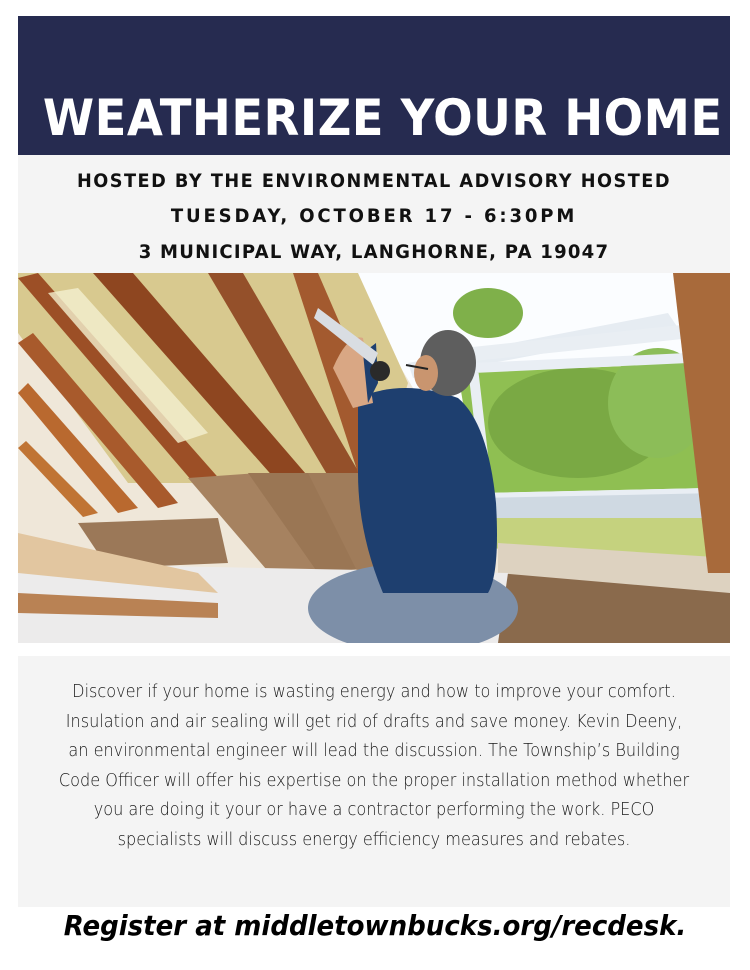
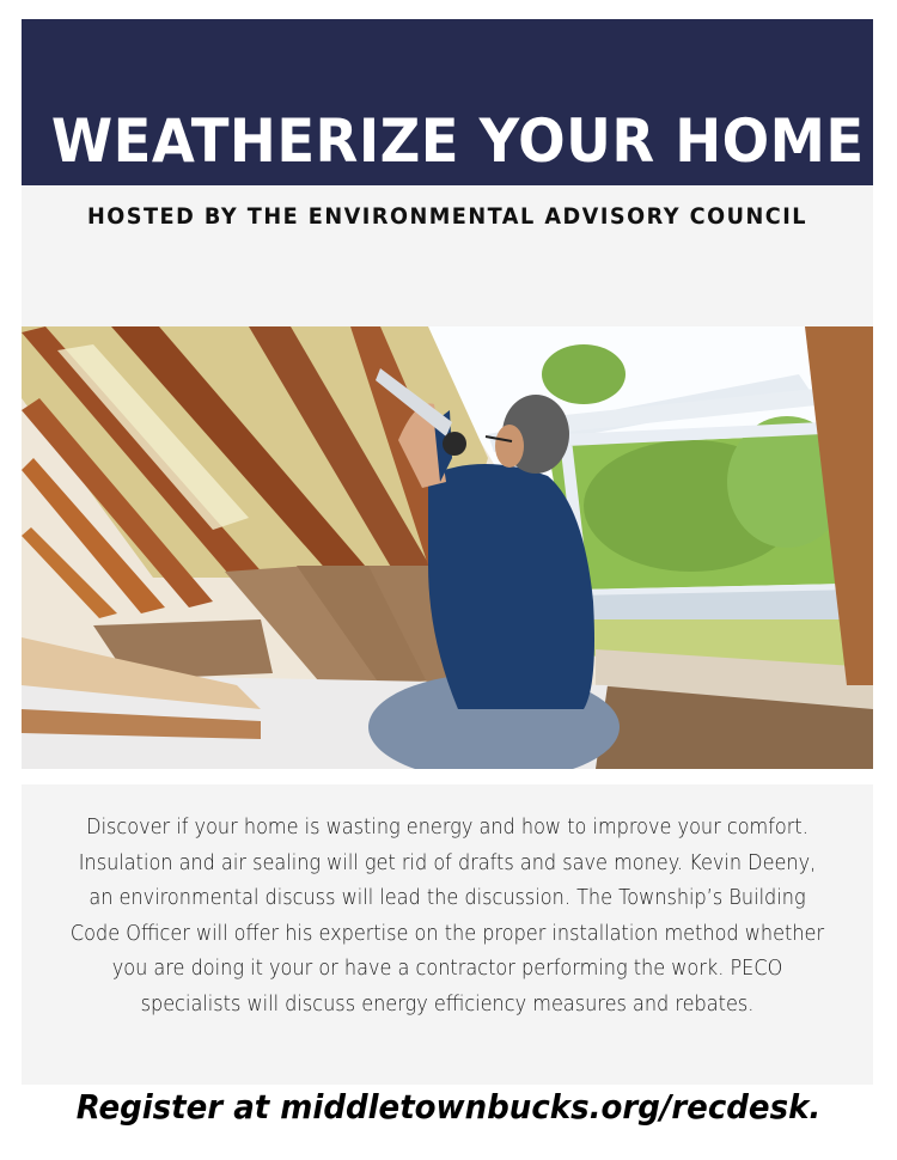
  WEATHERIZE YOUR HOME
- HOSTED BY THE ENVIRONMENTAL ADVISORY HOSTED
+ HOSTED BY THE ENVIRONMENTAL ADVISORY COUNCIL
- TUESDAY, OCTOBER 17 - 6:30PM
- 3 MUNICIPAL WAY, LANGHORNE, PA 19047
- Discover if your home is wasting energy and how to improve your comfort. Insulation and air sealing will get rid of drafts and save money. Kevin Deeny, an environmental engineer will lead the discussion. The Township’s Building Code Officer will offer his expertise on the proper installation method whether you are doing it your or have a contractor performing the work. PECO specialists will discuss energy efficiency measures and rebates.
+ Discover if your home is wasting energy and how to improve your comfort. Insulation and air sealing will get rid of drafts and save money. Kevin Deeny, an environmental discuss will lead the discussion. The Township’s Building Code Officer will offer his expertise on the proper installation method whether you are doing it your or have a contractor performing the work. PECO specialists will discuss energy efficiency measures and rebates.
  Register at middletownbucks.org/recdesk.
